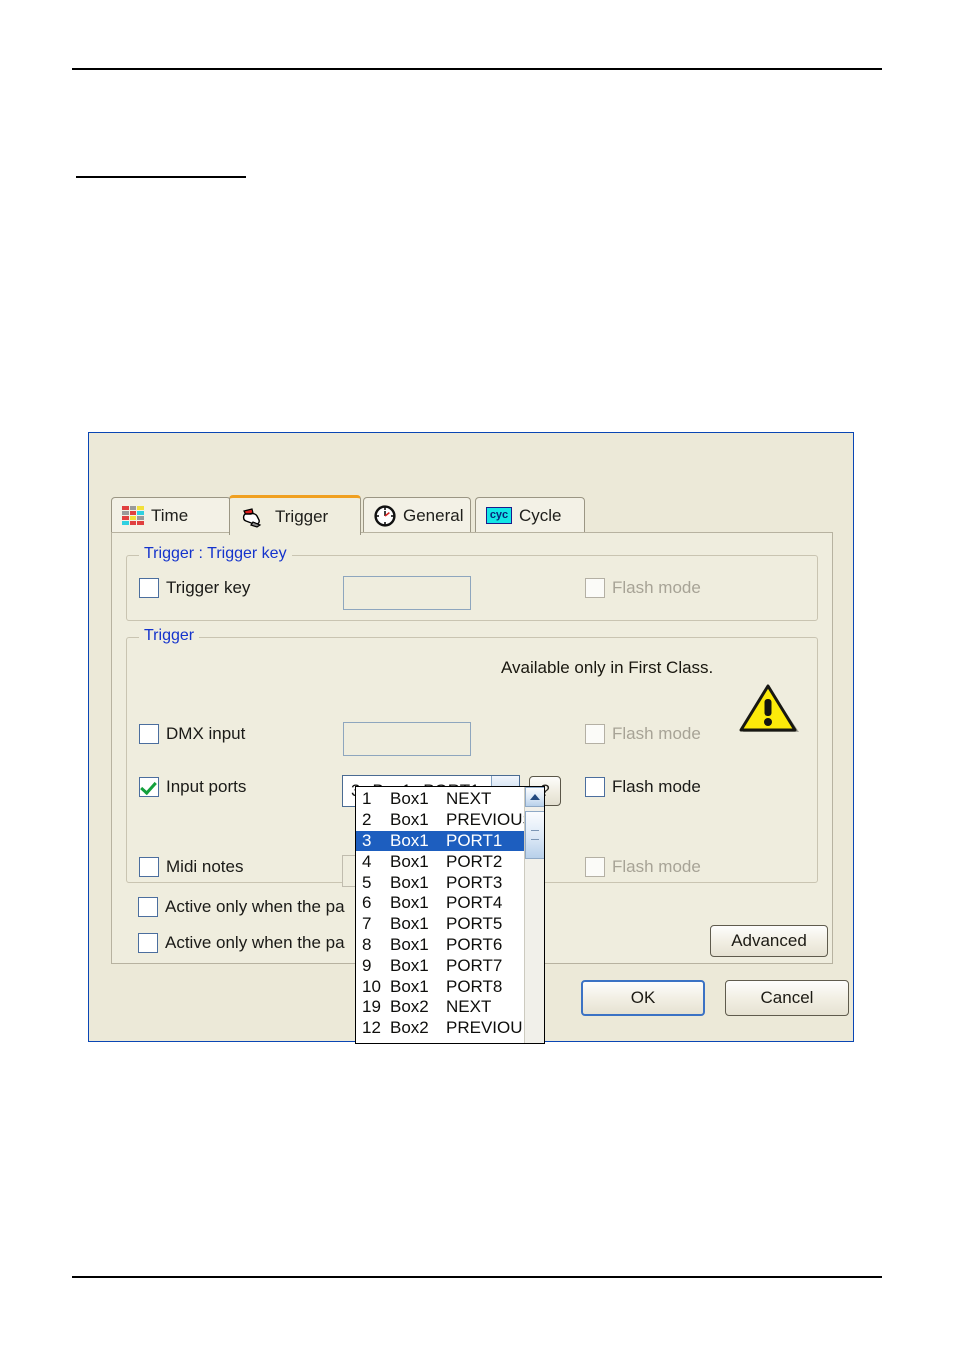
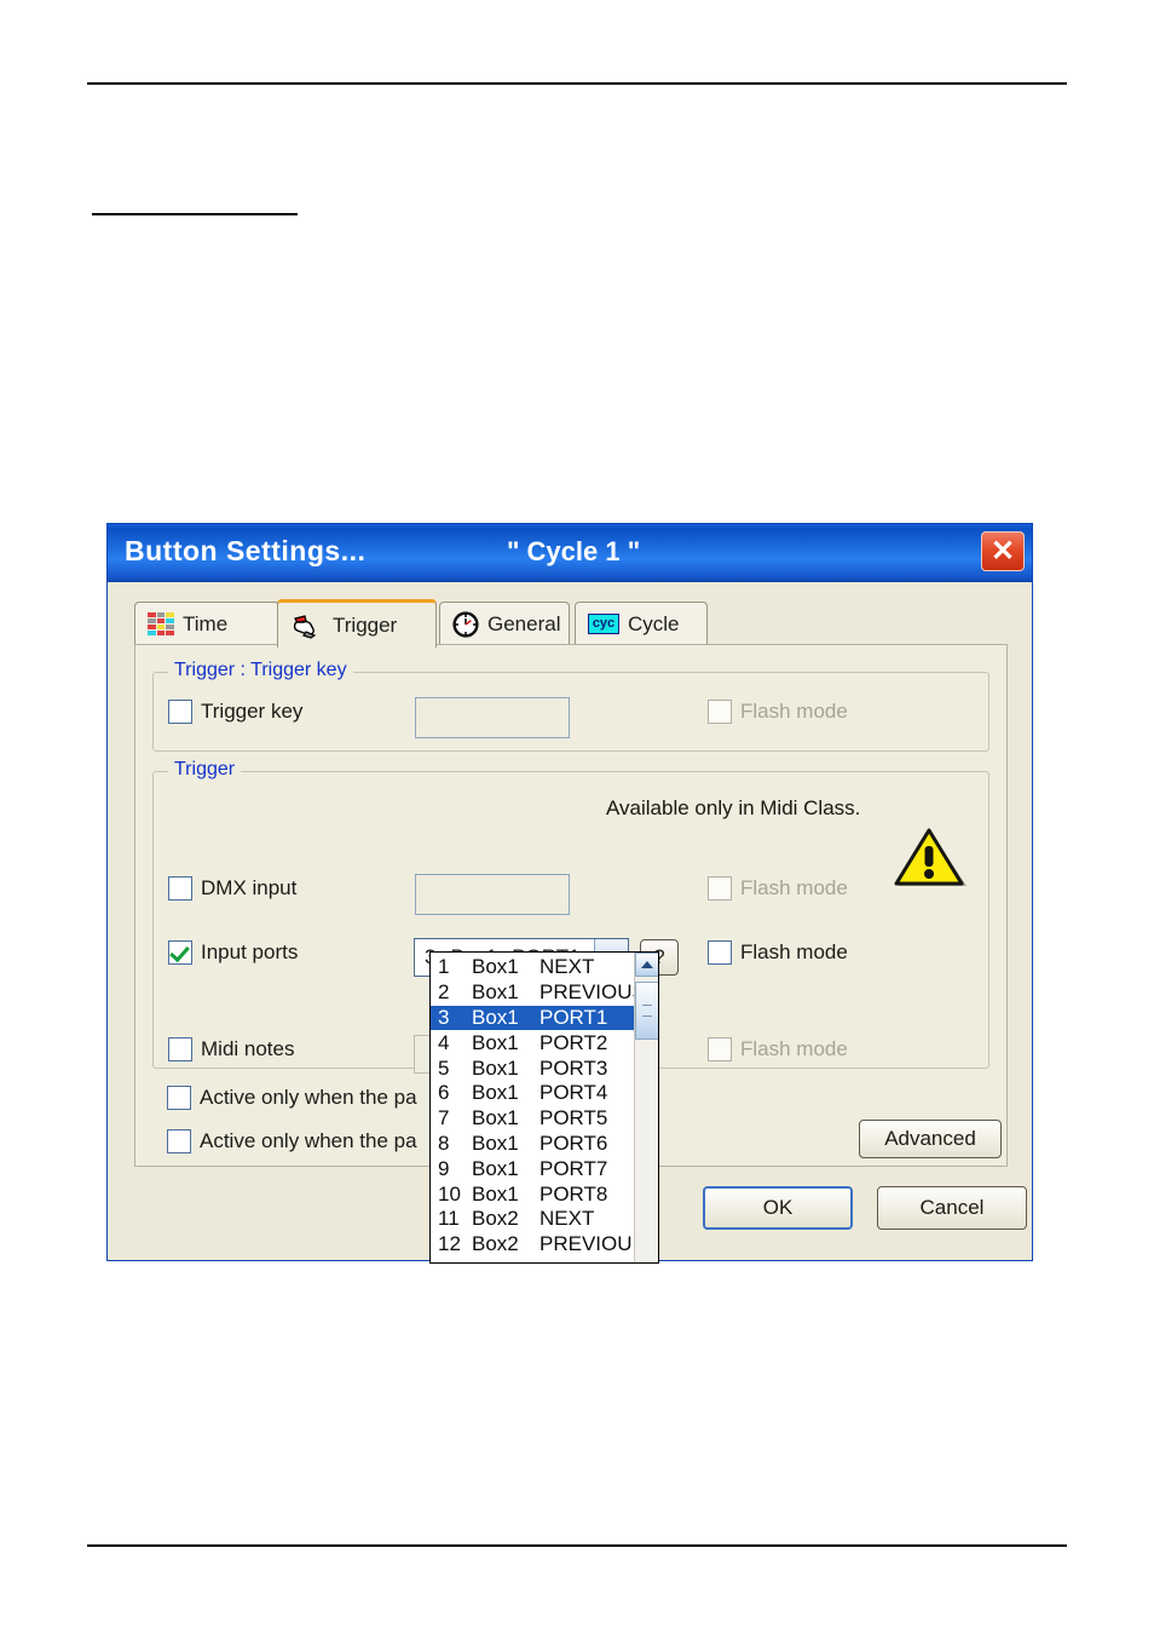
+ Button Settings...
+ " Cycle 1 "
+ ✕
  Time
  Trigger
  General
  cyc
  Cycle
  Trigger : Trigger key
  Trigger key
  Flash mode
  Trigger
- Available only in First Class.
+ Available only in Midi Class.
  DMX input
  Flash mode
  Input ports
  ?
  Flash mode
  Midi notes
  Flash mode
  Active only when the pa
  Active only when the pa
  Advanced
  OK
  Cancel
  1
  Box1
  NEXT
  2
  Box1
  PREVIOU
  3
  Box1
  PORT1
  4
  Box1
  PORT2
  5
  Box1
  PORT3
  6
  Box1
  PORT4
  7
  Box1
  PORT5
  8
  Box1
  PORT6
  9
  Box1
  PORT7
  10
  Box1
  PORT8
- 19
+ 11
  Box2
  NEXT
  12
  Box2
  PREVIOU
